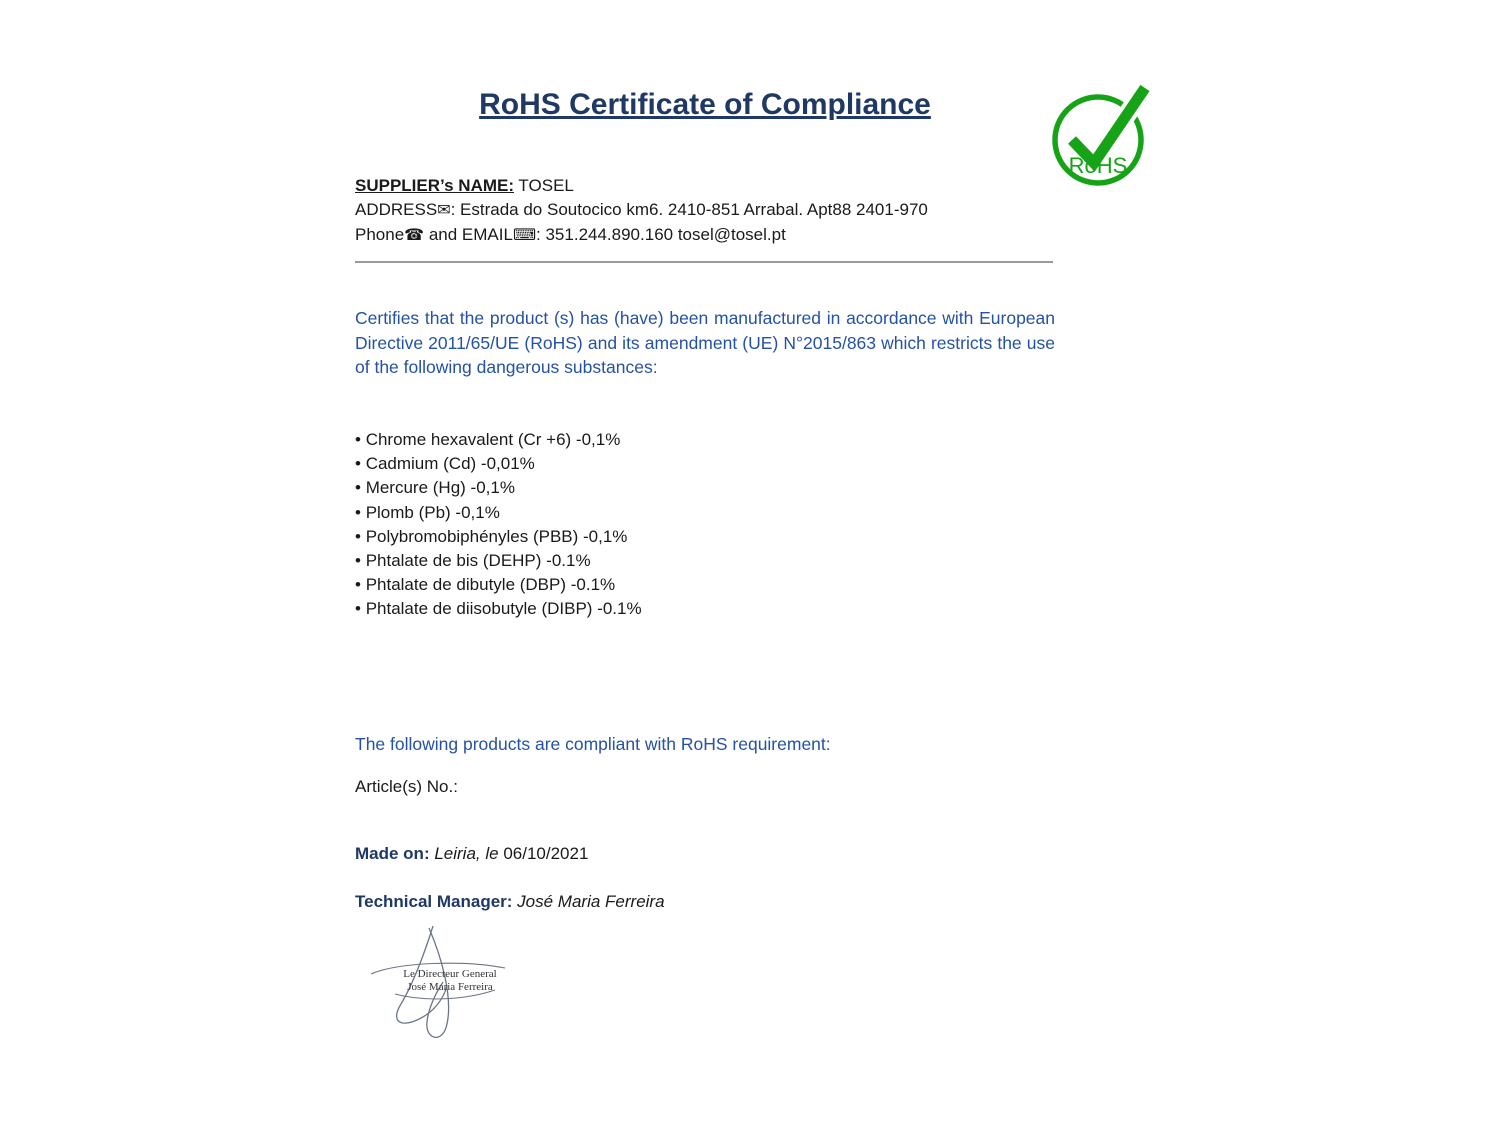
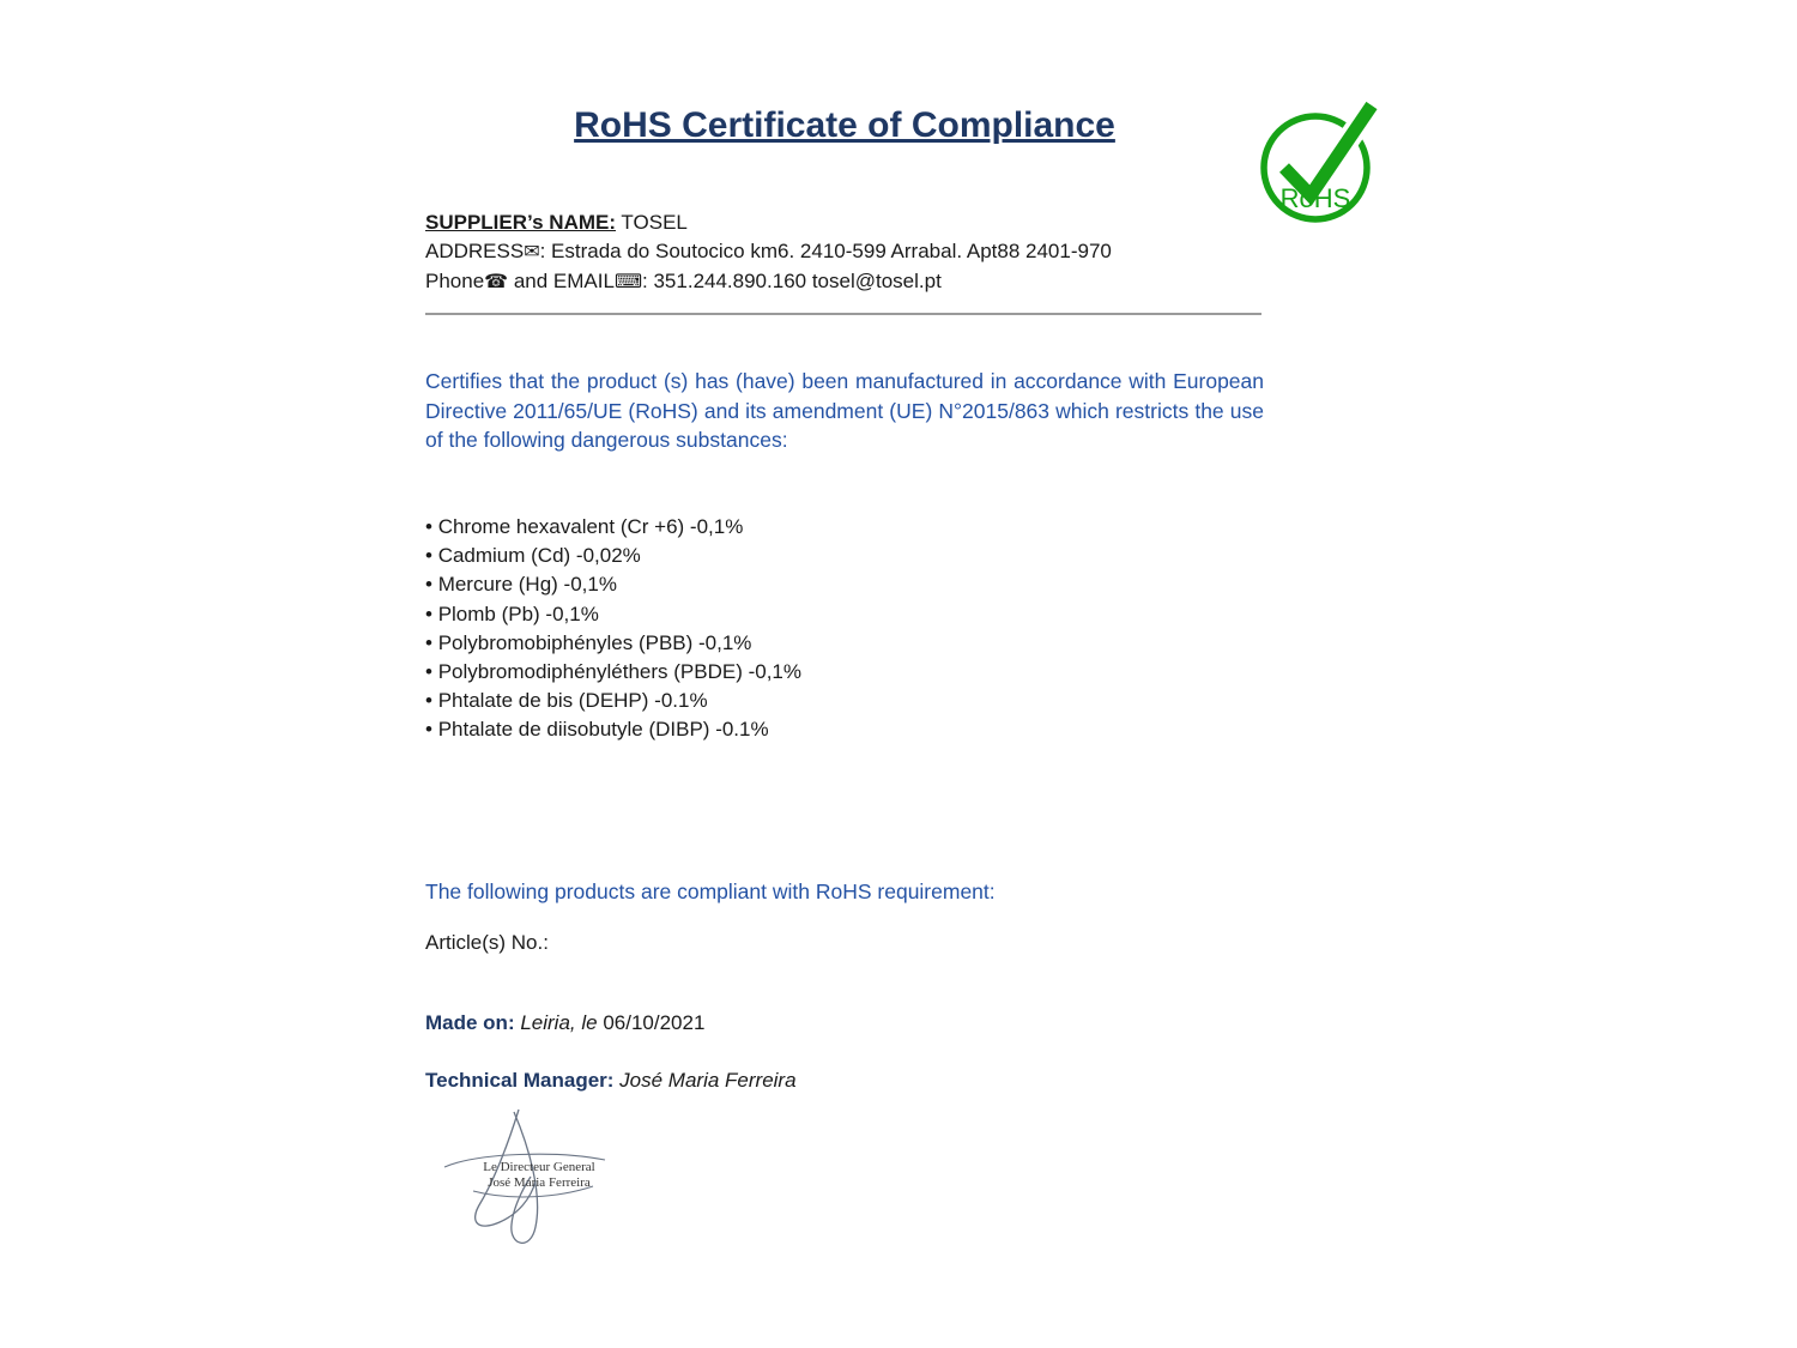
  RoHS Certificate of Compliance
  RoHS
  SUPPLIER’s NAME: TOSEL
- ADDRESS✉: Estrada do Soutocico km6. 2410-851 Arrabal. Apt88 2401-970
+ ADDRESS✉: Estrada do Soutocico km6. 2410-599 Arrabal. Apt88 2401-970
  Phone☎ and EMAIL⌨: 351.244.890.160 tosel@tosel.pt
  Certifies that the product (s) has (have) been manufactured in accordance with European Directive 2011/65/UE (RoHS) and its amendment (UE) N°2015/863 which restricts the use of the following dangerous substances:
  Chrome hexavalent (Cr +6) -0,1%
- Cadmium (Cd) -0,01%
+ Cadmium (Cd) -0,02%
  Mercure (Hg) -0,1%
  Plomb (Pb) -0,1%
  Polybromobiphényles (PBB) -0,1%
+ Polybromodiphényléthers (PBDE) -0,1%
  Phtalate de bis (DEHP) -0.1%
- Phtalate de dibutyle (DBP) -0.1%
  Phtalate de diisobutyle (DIBP) -0.1%
  The following products are compliant with RoHS requirement:
  Article(s) No.:
  Made on: Leiria, le 06/10/2021
  Technical Manager: José Maria Ferreira
  Le Directeur General
  José Maria Ferreira
